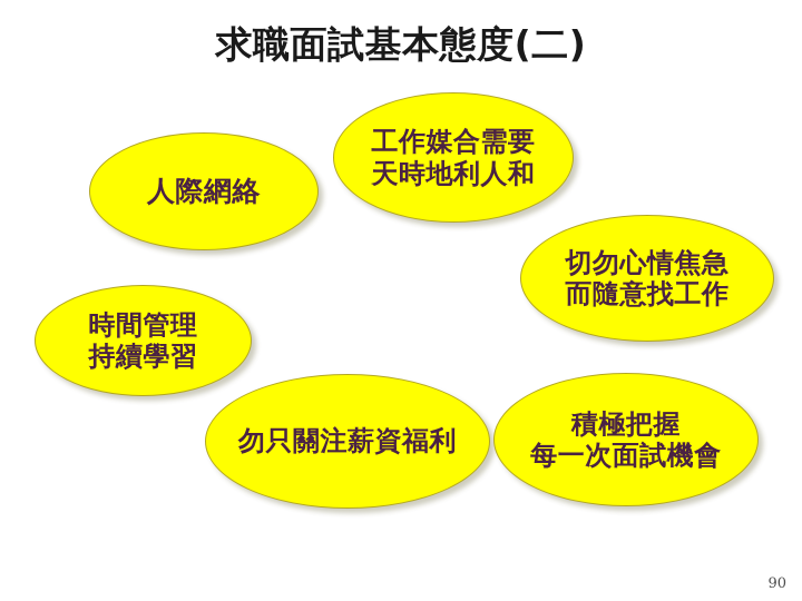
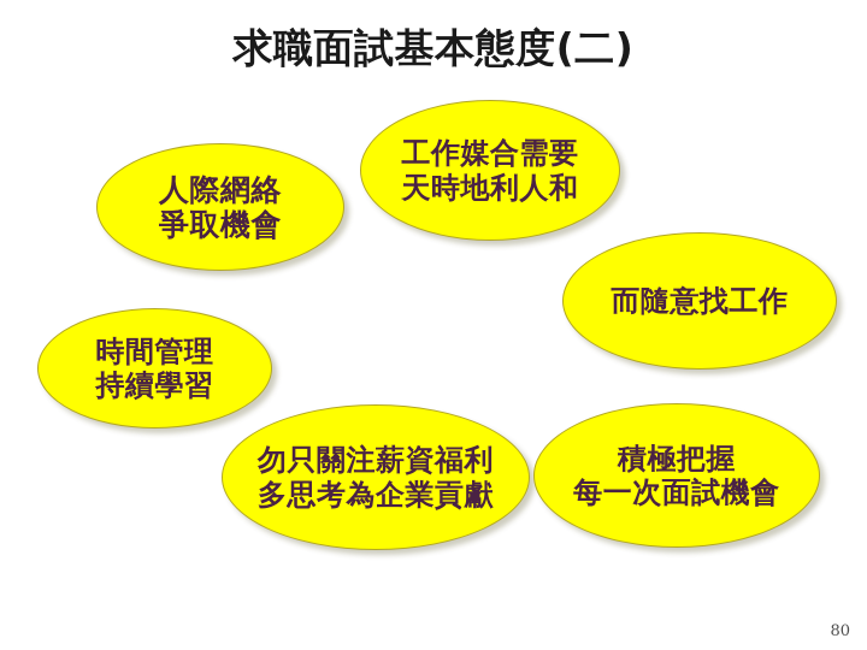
  求職面試基本態度(二)
  人際網絡
+ 爭取機會
  工作媒合需要
  天時地利人和
- 切勿心情焦急
  而隨意找工作
  時間管理
  持續學習
  勿只關注薪資福利
+ 多思考為企業貢獻
  積極把握
  每一次面試機會
- 90
+ 80
